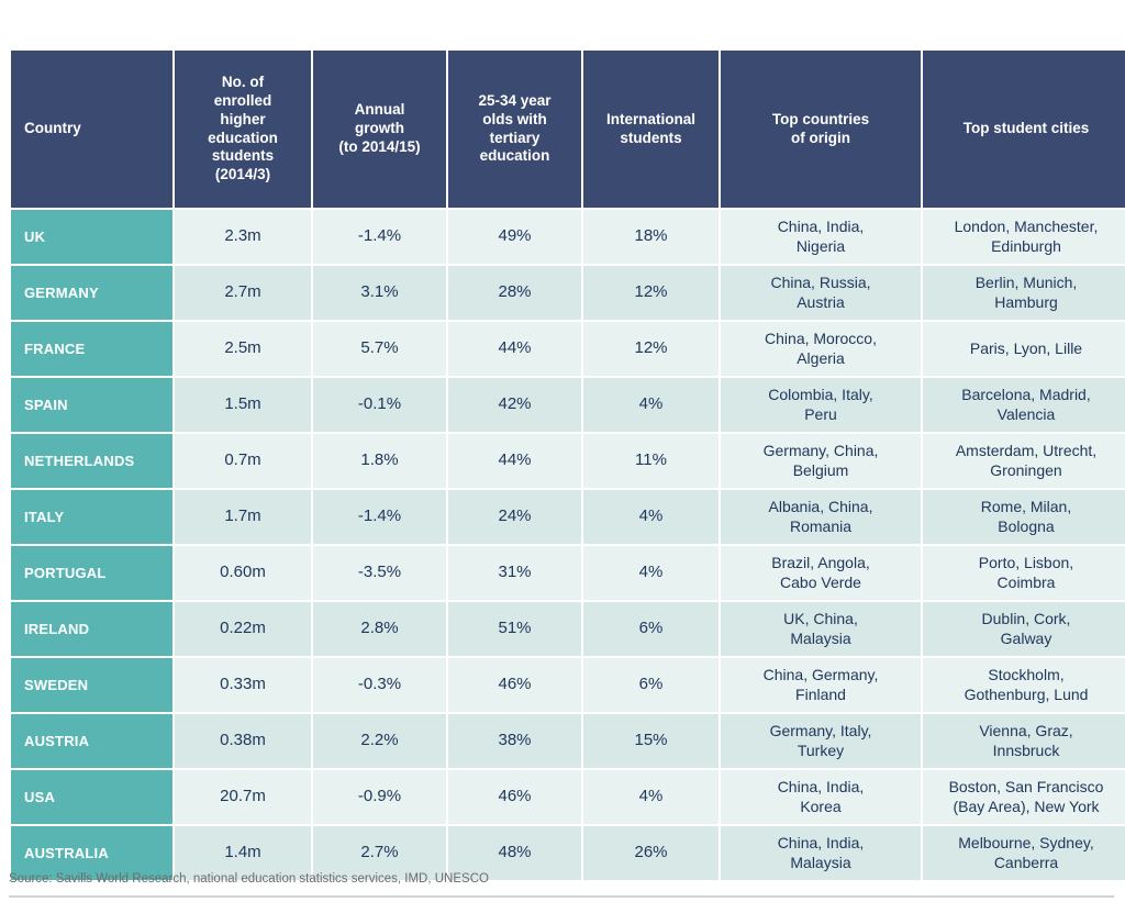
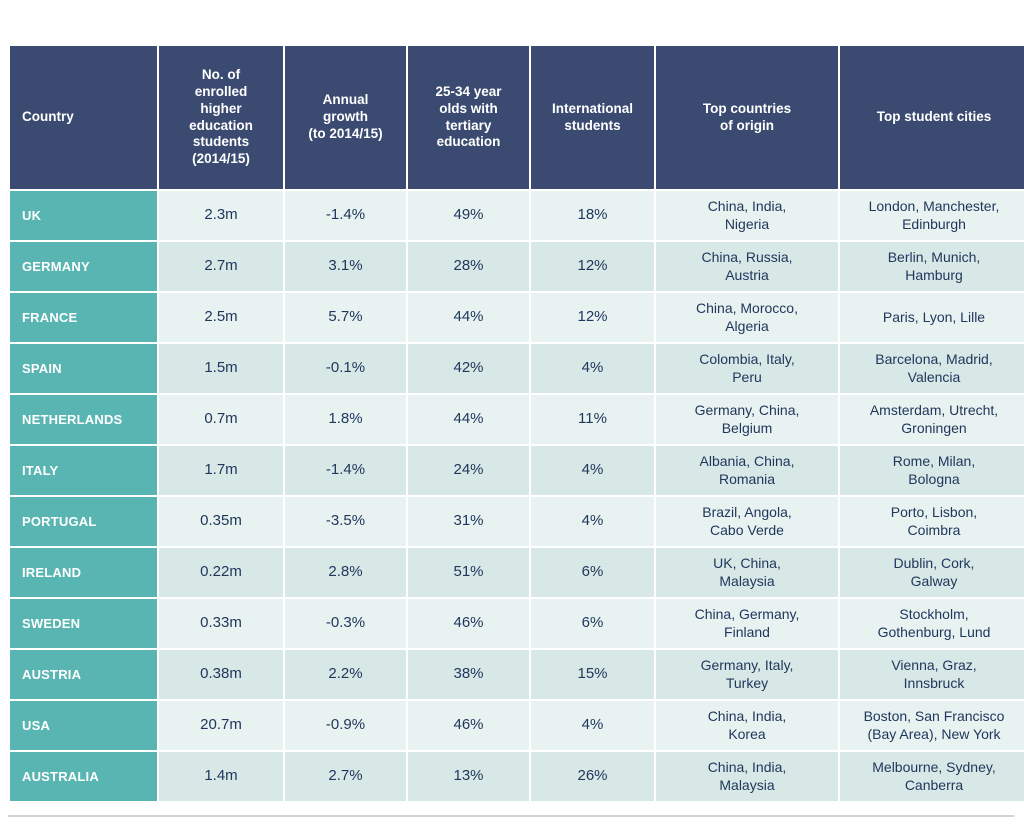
- Country	No. ofenrolledhighereducationstudents(2014/3)	Annualgrowth(to 2014/15)	25-34 yearolds withtertiaryeducation	Internationalstudents	Top countriesof origin	Top student cities
+ Country	No. ofenrolledhighereducationstudents(2014/15)	Annualgrowth(to 2014/15)	25-34 yearolds withtertiaryeducation	Internationalstudents	Top countriesof origin	Top student cities
  UK	2.3m	-1.4%	49%	18%	China, India,Nigeria	London, Manchester,Edinburgh
  GERMANY	2.7m	3.1%	28%	12%	China, Russia,Austria	Berlin, Munich,Hamburg
  FRANCE	2.5m	5.7%	44%	12%	China, Morocco,Algeria	Paris, Lyon, Lille
  SPAIN	1.5m	-0.1%	42%	4%	Colombia, Italy,Peru	Barcelona, Madrid,Valencia
  NETHERLANDS	0.7m	1.8%	44%	11%	Germany, China,Belgium	Amsterdam, Utrecht,Groningen
  ITALY	1.7m	-1.4%	24%	4%	Albania, China,Romania	Rome, Milan,Bologna
- PORTUGAL	0.60m	-3.5%	31%	4%	Brazil, Angola,Cabo Verde	Porto, Lisbon,Coimbra
+ PORTUGAL	0.35m	-3.5%	31%	4%	Brazil, Angola,Cabo Verde	Porto, Lisbon,Coimbra
  IRELAND	0.22m	2.8%	51%	6%	UK, China,Malaysia	Dublin, Cork,Galway
  SWEDEN	0.33m	-0.3%	46%	6%	China, Germany,Finland	Stockholm,Gothenburg, Lund
  AUSTRIA	0.38m	2.2%	38%	15%	Germany, Italy,Turkey	Vienna, Graz,Innsbruck
  USA	20.7m	-0.9%	46%	4%	China, India,Korea	Boston, San Francisco(Bay Area), New York
- AUSTRALIA	1.4m	2.7%	48%	26%	China, India,Malaysia	Melbourne, Sydney,Canberra
+ AUSTRALIA	1.4m	2.7%	13%	26%	China, India,Malaysia	Melbourne, Sydney,Canberra
- Source: Savills World Research, national education statistics services, IMD, UNESCO
